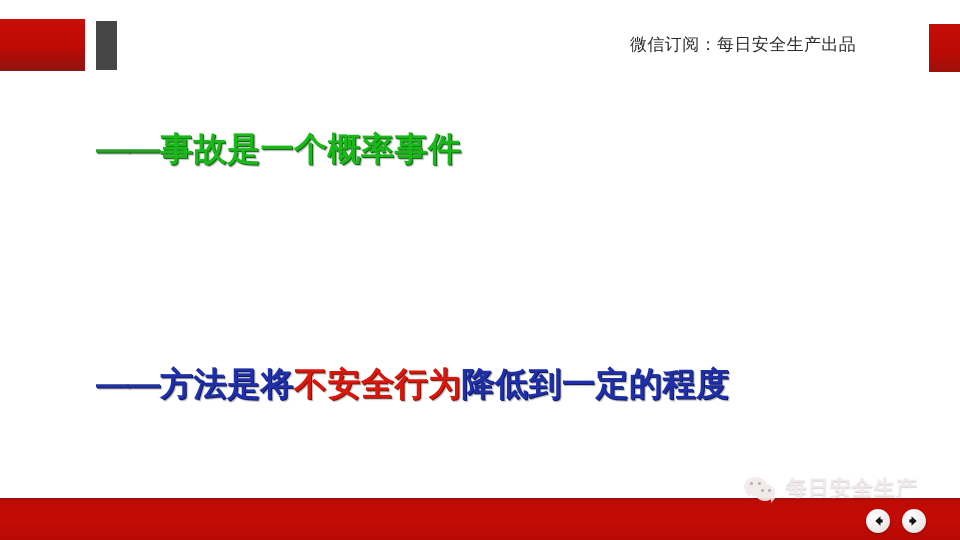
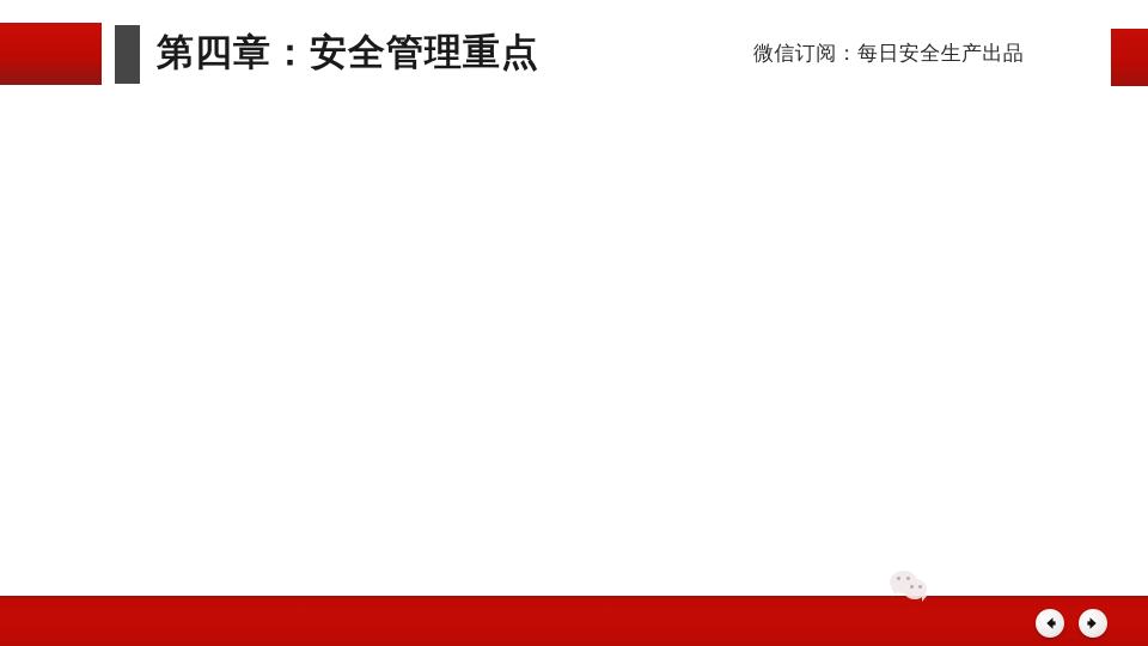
+ 第四章：安全管理重点
  微信订阅：每日安全生产出品
- ——事故是一个概率事件
- ——方法是将不安全行为降低到一定的程度
- 每日安全生产
